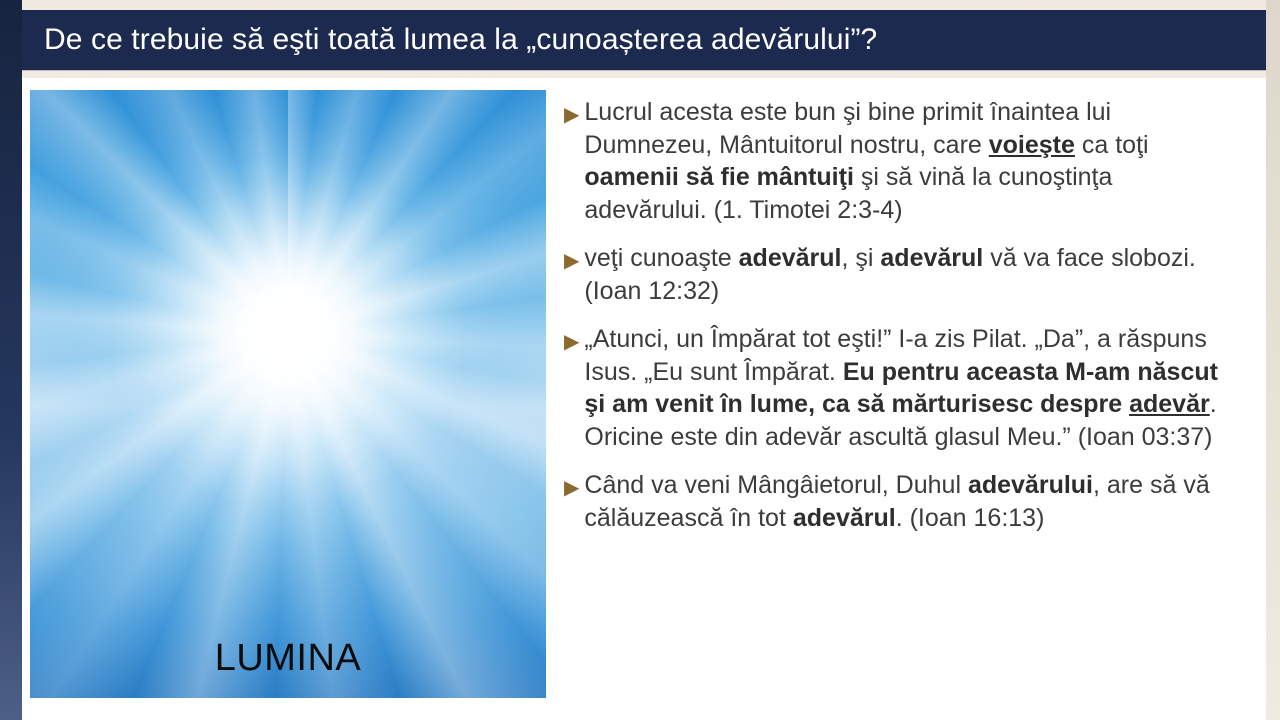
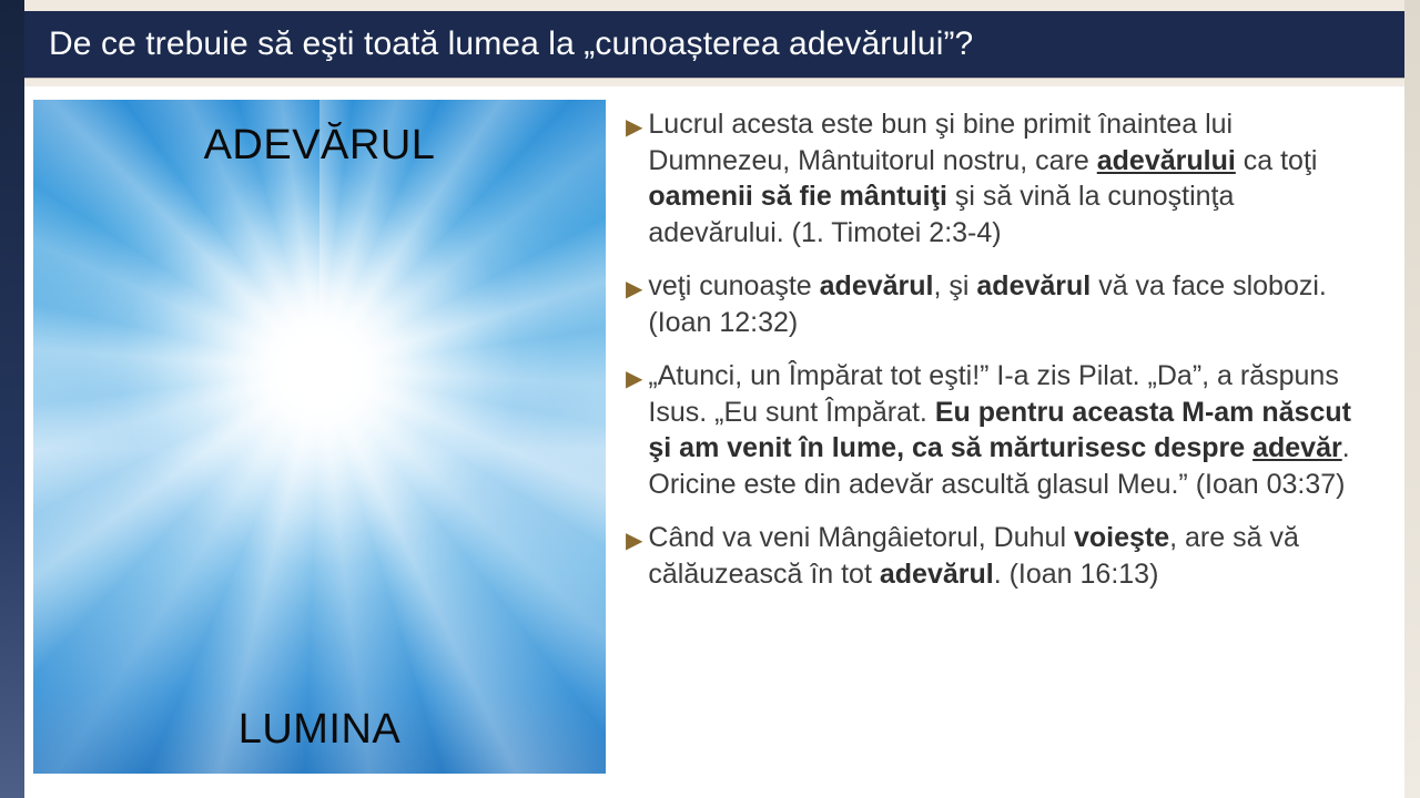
  De ce trebuie să eşti toată lumea la „cunoașterea adevărului”?
+ ADEVĂRUL
  LUMINA
  ▶
- Lucrul acesta este bun şi bine primit înaintea lui Dumnezeu, Mântuitorul nostru, care voieşte ca toţi oamenii să fie mântuiţi şi să vină la cunoştinţa adevărului. (1. Timotei 2:3-4)
+ Lucrul acesta este bun şi bine primit înaintea lui Dumnezeu, Mântuitorul nostru, care adevărului ca toţi oamenii să fie mântuiţi şi să vină la cunoştinţa adevărului. (1. Timotei 2:3-4)
  ▶
  veţi cunoaşte adevărul, şi adevărul vă va face slobozi. (Ioan 12:32)
  ▶
  „Atunci, un Împărat tot eşti!” I-a zis Pilat. „Da”, a răspuns Isus. „Eu sunt Împărat. Eu pentru aceasta M-am născut şi am venit în lume, ca să mărturisesc despre adevăr. Oricine este din adevăr ascultă glasul Meu.” (Ioan 03:37)
  ▶
- Când va veni Mângâietorul, Duhul adevărului, are să vă călăuzească în tot adevărul. (Ioan 16:13)
+ Când va veni Mângâietorul, Duhul voieşte, are să vă călăuzească în tot adevărul. (Ioan 16:13)
